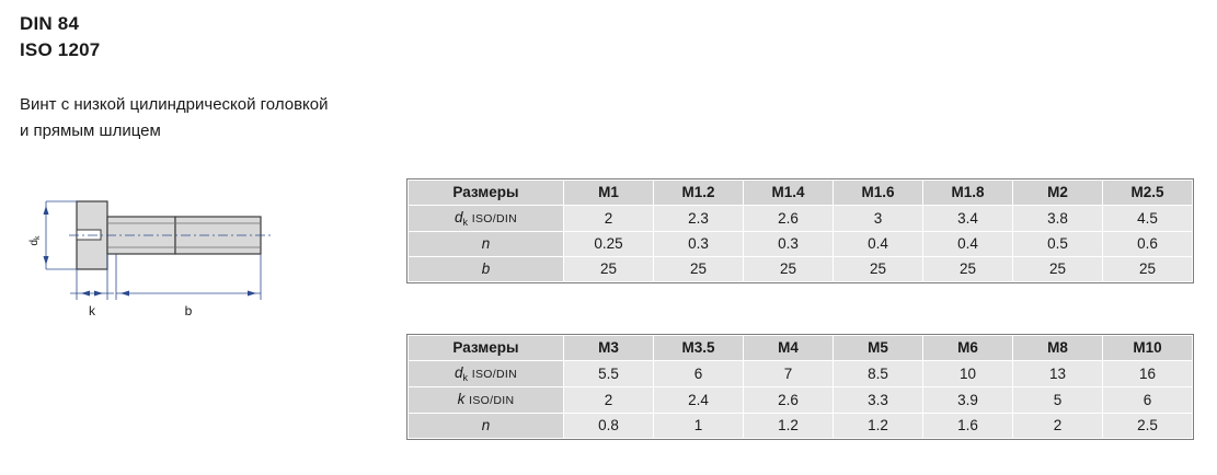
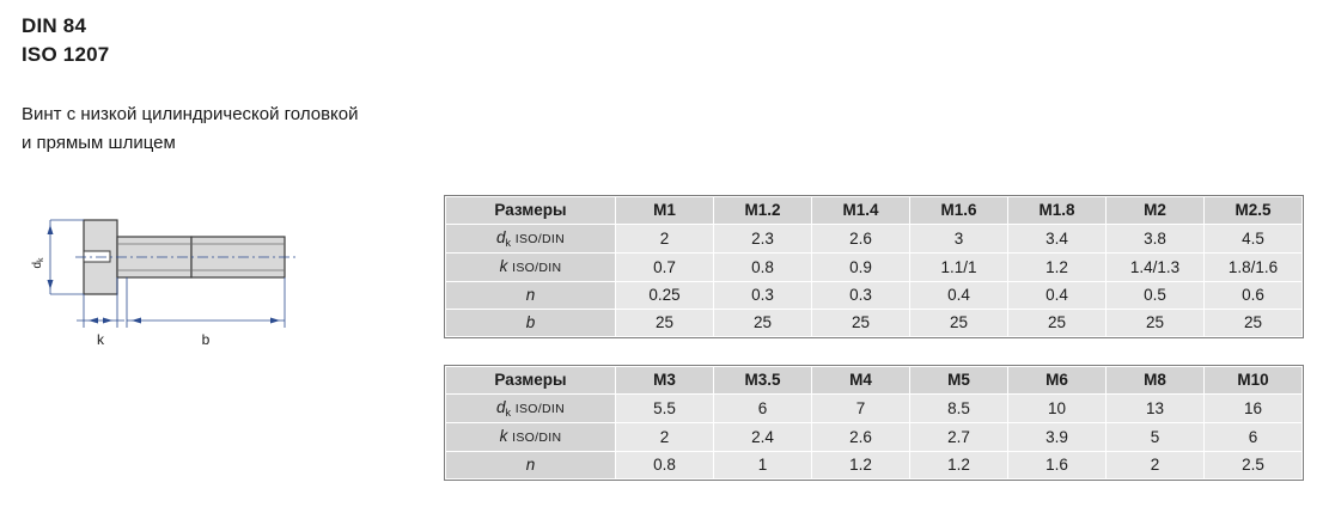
  DIN 84
  ISO 1207
  Винт с низкой цилиндрической головкой
  и прямым шлицем
  k
  b
  Размеры	M1	M1.2	M1.4	M1.6	M1.8	M2	M2.5
  dk ISO/DIN	2	2.3	2.6	3	3.4	3.8	4.5
+ k ISO/DIN	0.7	0.8	0.9	1.1/1	1.2	1.4/1.3	1.8/1.6
  n	0.25	0.3	0.3	0.4	0.4	0.5	0.6
  b	25	25	25	25	25	25	25
  Размеры	M3	M3.5	M4	M5	M6	M8	M10
  dk ISO/DIN	5.5	6	7	8.5	10	13	16
- k ISO/DIN	2	2.4	2.6	3.3	3.9	5	6
+ k ISO/DIN	2	2.4	2.6	2.7	3.9	5	6
  n	0.8	1	1.2	1.2	1.6	2	2.5
